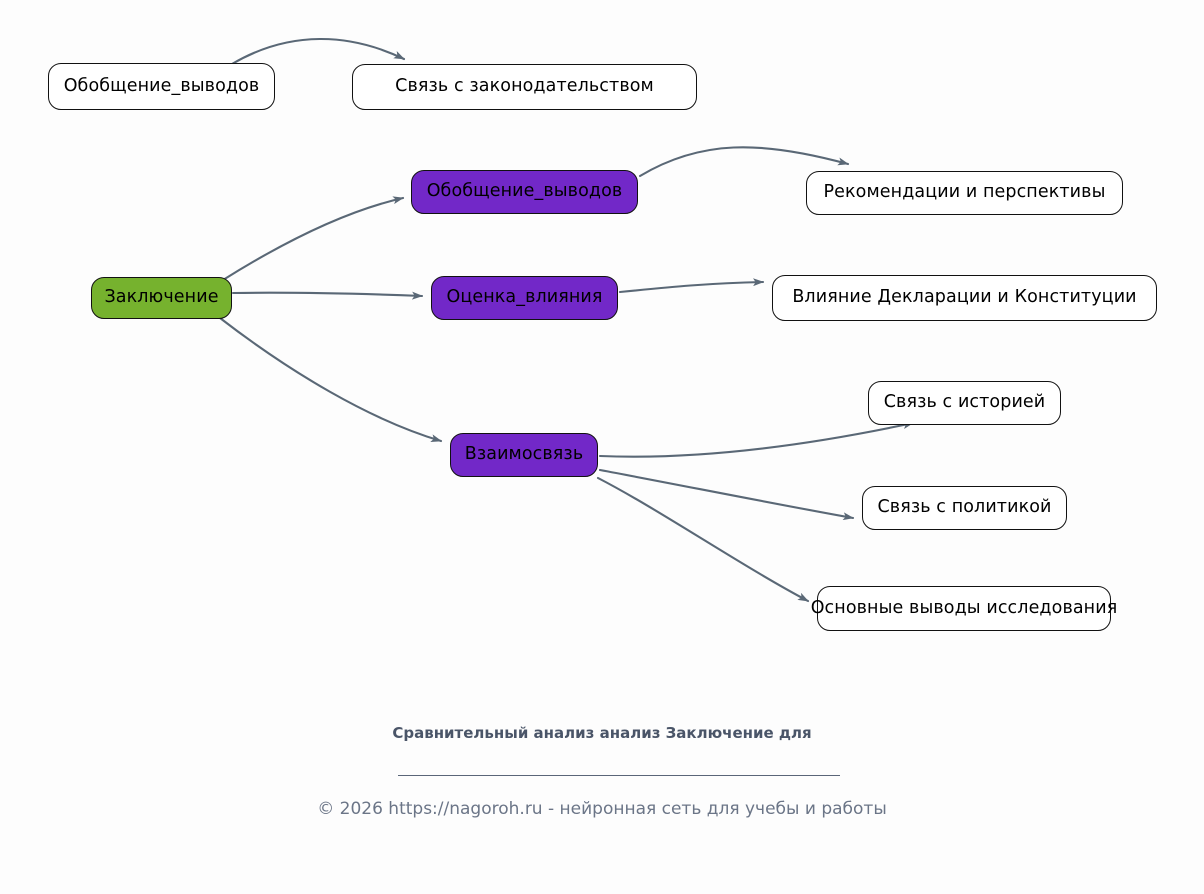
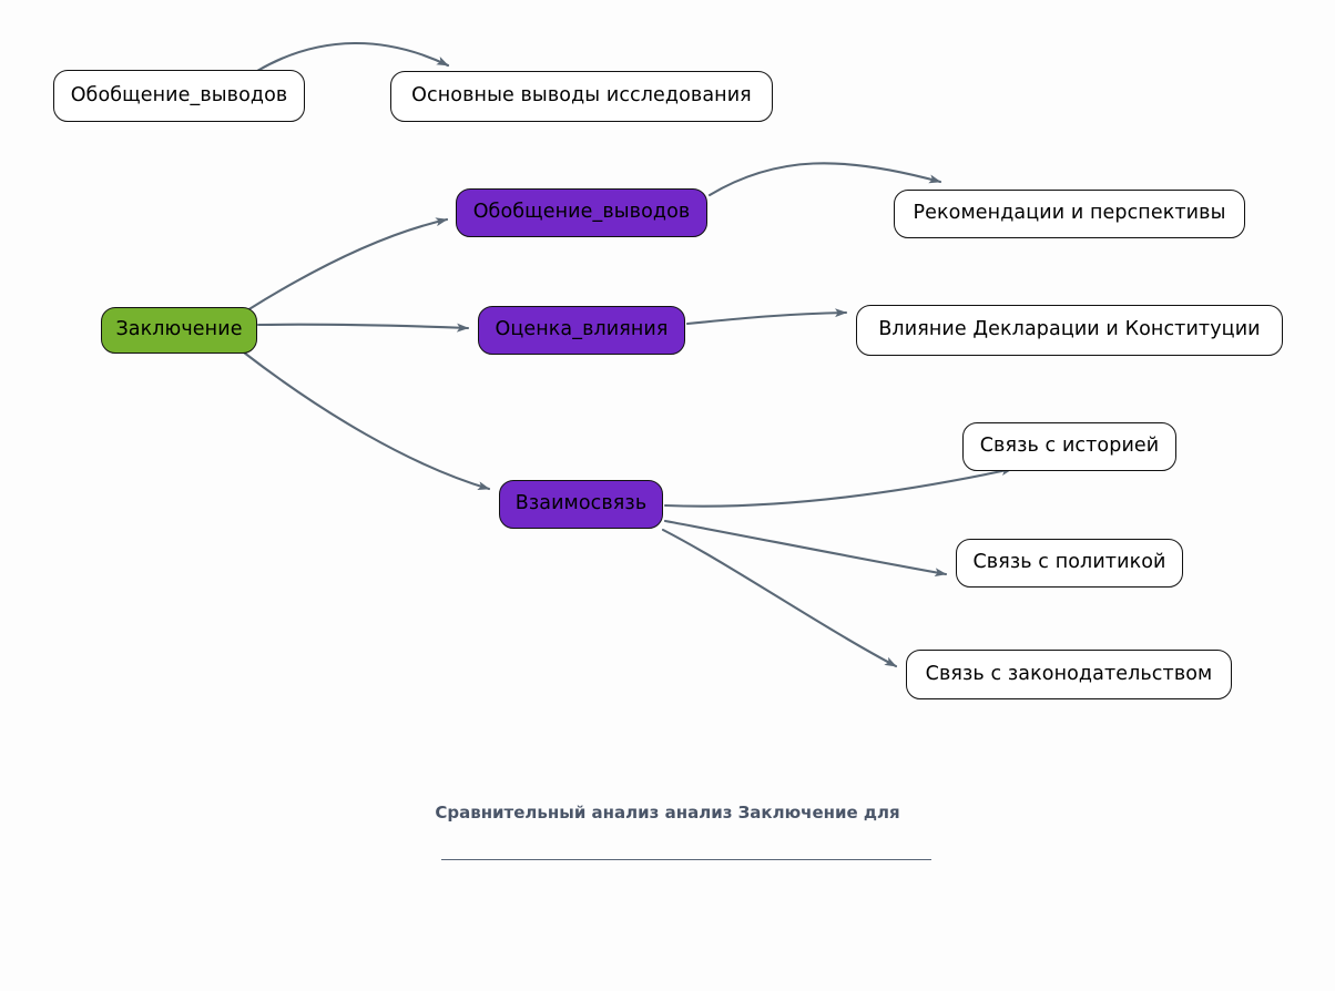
  Обобщение_выводов
- Связь с законодательством
+ Основные выводы исследования
  Заключение
  Обобщение_выводов
  Оценка_влияния
  Взаимосвязь
  Рекомендации и перспективы
  Влияние Декларации и Конституции
  Связь с историей
  Связь с политикой
- Основные выводы исследования
+ Связь с законодательством
  Сравнительный анализ анализ Заключение для
- © 2026 https://nagoroh.ru - нейронная сеть для учебы и работы
